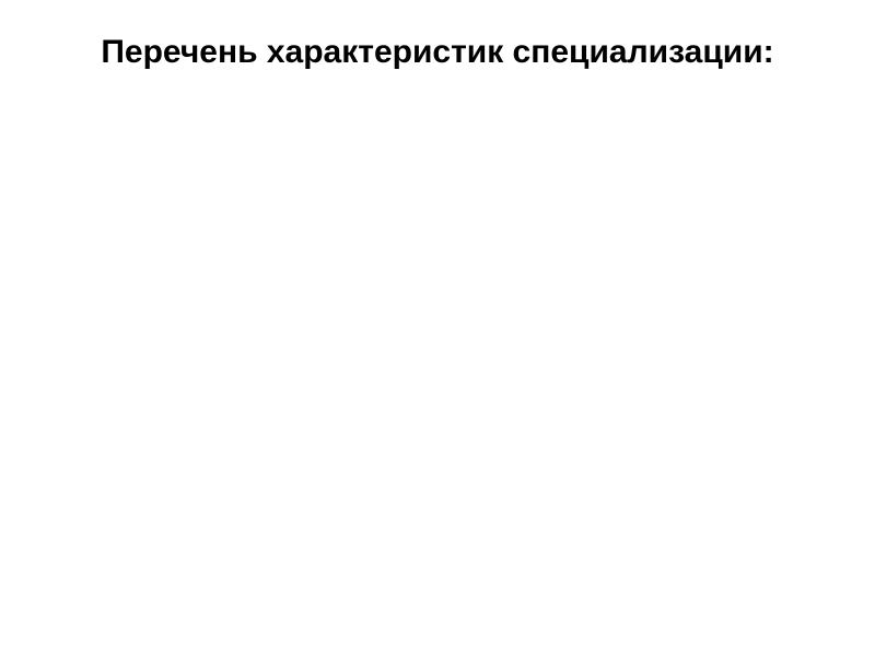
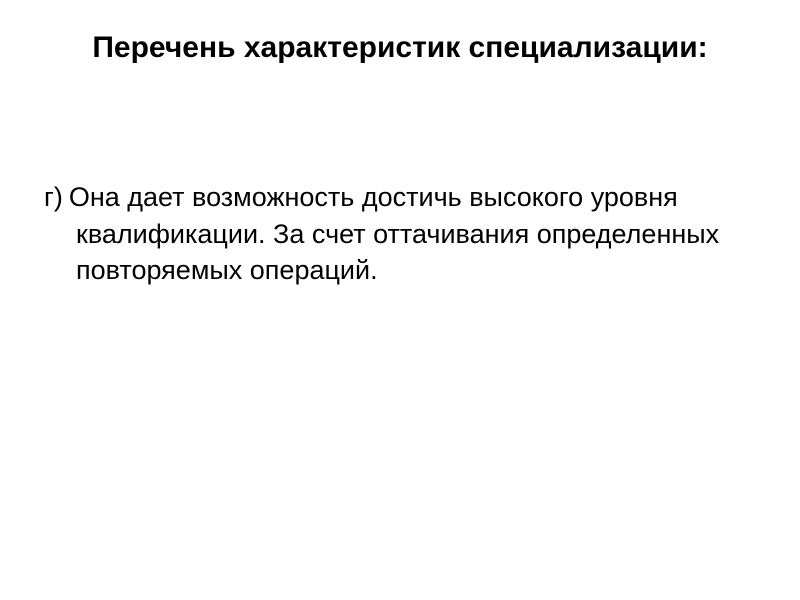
  Перечень характеристик специализации:
+ г) Она дает возможность достичь высокого уровня квалификации. За счет оттачивания определенных повторяемых операций.
